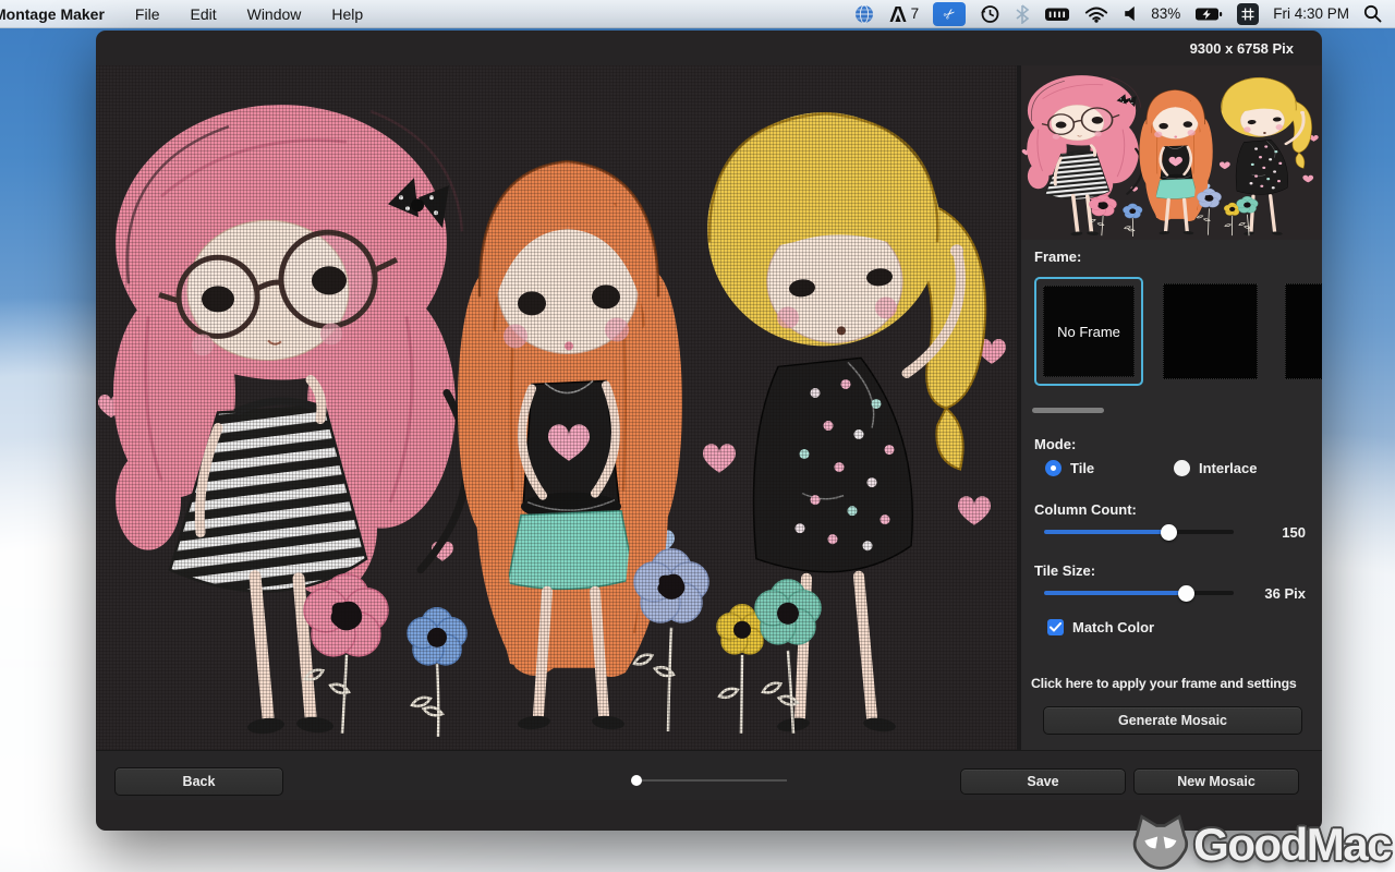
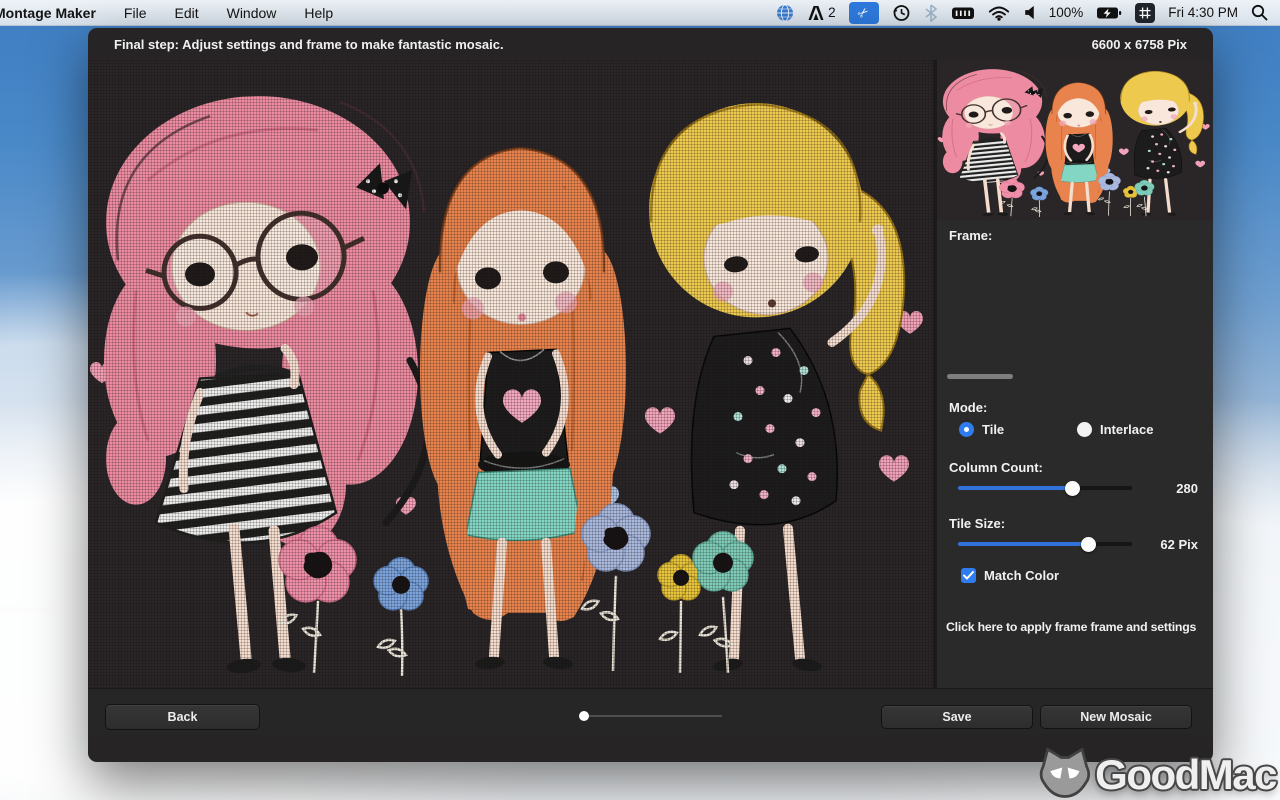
  ontage Maker
  File
  Edit
  Window
  Help
- 7
+ 2
- 83%
+ 100%
  Fri 4:30 PM
+ Final step: Adjust settings and frame to make fantastic mosaic.
- 9300 x 6758 Pix
+ 6600 x 6758 Pix
  Frame:
- No Frame
  Mode:
  Tile
  Interlace
  Column Count:
- 150
+ 280
  Tile Size:
- 36 Pix
+ 62 Pix
  Match Color
- Click here to apply your frame and settings
+ Click here to apply frame frame and settings
- Generate Mosaic
  Back
  Save
  New Mosaic
  GoodMac
